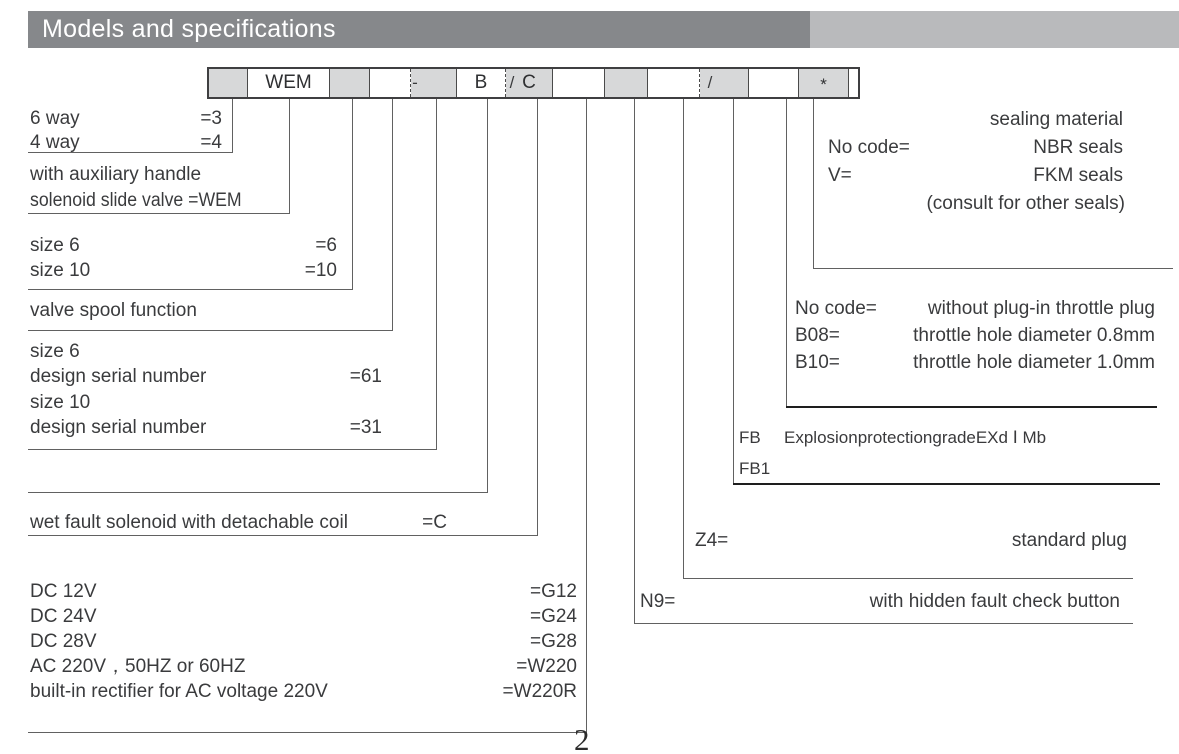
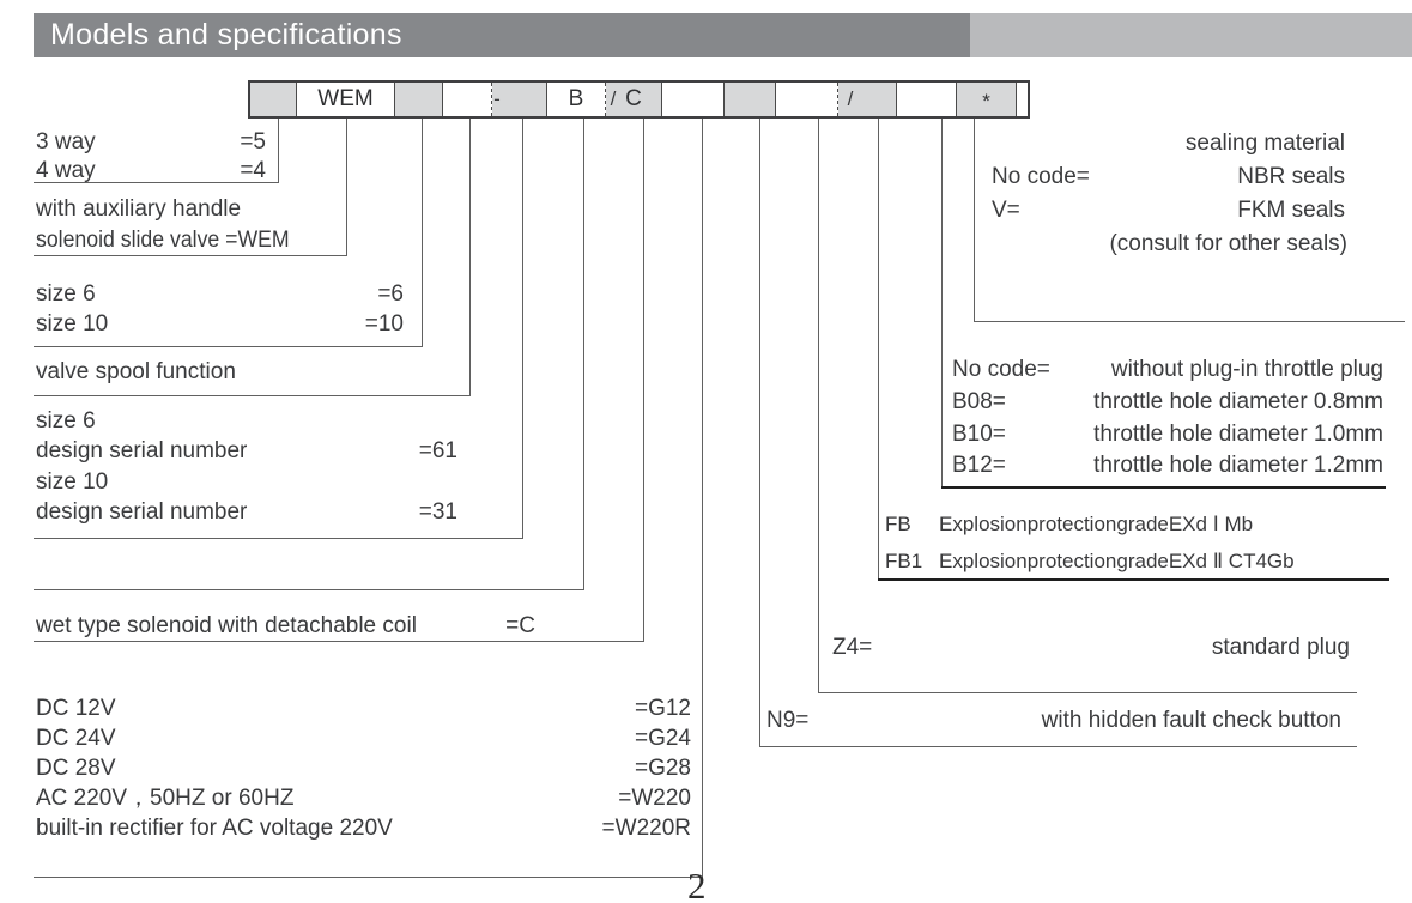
  Models and specifications
  WEM
  B
  C
  *
  -
  /
  /
- 6 way
+ 3 way
- =3
+ =5
  4 way
  =4
  with auxiliary handle
  solenoid slide valve =WEM
  size 6
  =6
  size 10
  =10
  valve spool function
  size 6
  design serial number
  =61
  size 10
  design serial number
  =31
- wet fault solenoid with detachable coil
+ wet type solenoid with detachable coil
  =C
  DC 12V
  =G12
  DC 24V
  =G24
  DC 28V
  =G28
  AC 220V，50HZ or 60HZ
  =W220
  built-in rectifier for AC voltage 220V
  =W220R
  sealing material
  No code=
  NBR seals
  V=
  FKM seals
  (consult for other seals)
  No code=
  without plug-in throttle plug
  B08=
  throttle hole diameter 0.8mm
  B10=
  throttle hole diameter 1.0mm
+ B12=
+ throttle hole diameter 1.2mm
  FB
  ExplosionprotectiongradeEXd Ⅰ Mb
  FB1
+ ExplosionprotectiongradeEXd Ⅱ CT4Gb
  Z4=
  standard plug
  N9=
  with hidden fault check button
  2
